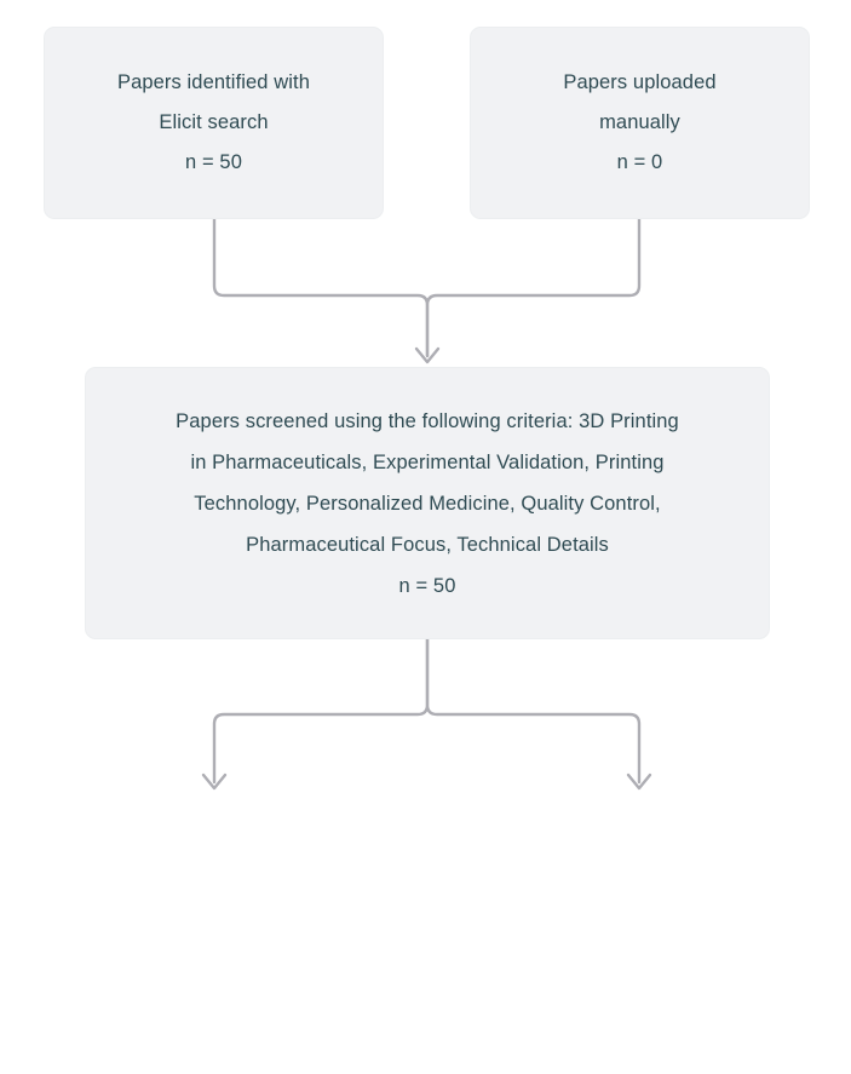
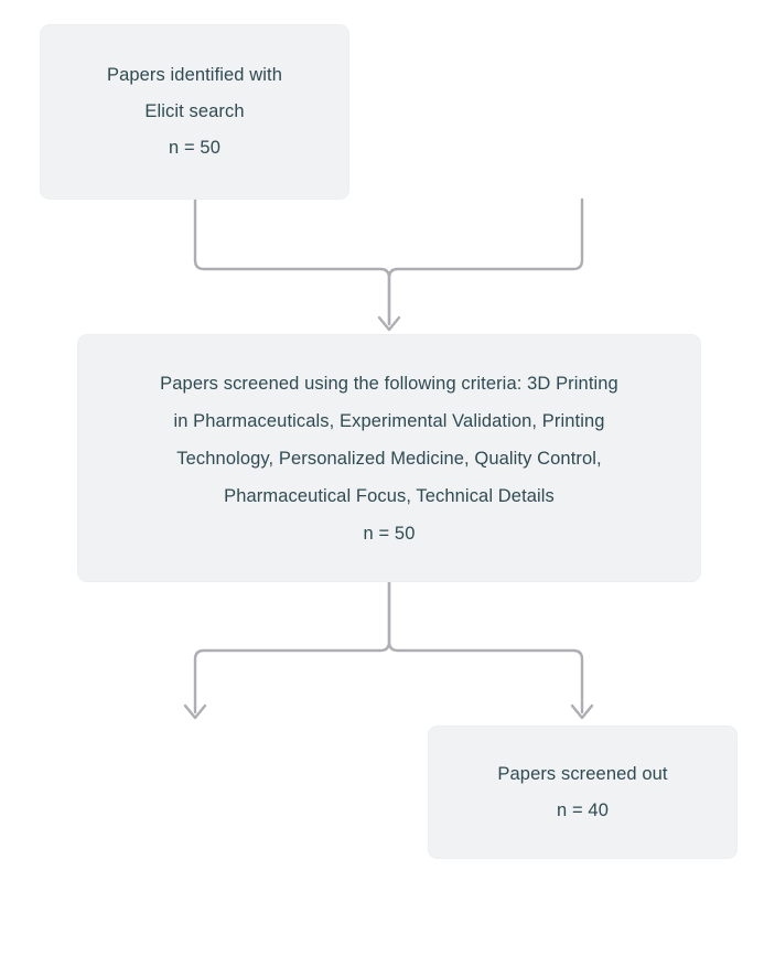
  Papers identified with
  Elicit search
  n = 50
- Papers uploaded
- manually
- n = 0
  Papers screened using the following criteria: 3D Printing
  in Pharmaceuticals, Experimental Validation, Printing
  Technology, Personalized Medicine, Quality Control,
  Pharmaceutical Focus, Technical Details
  n = 50
+ Papers screened out
+ n = 40
